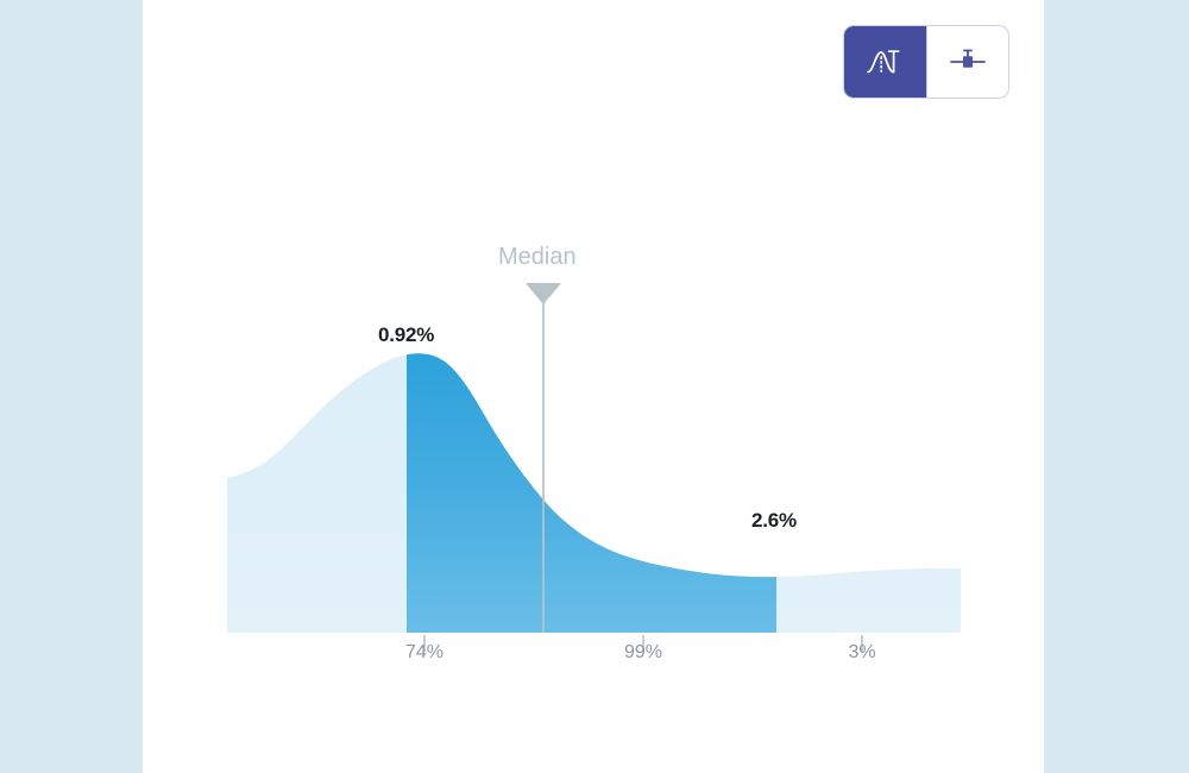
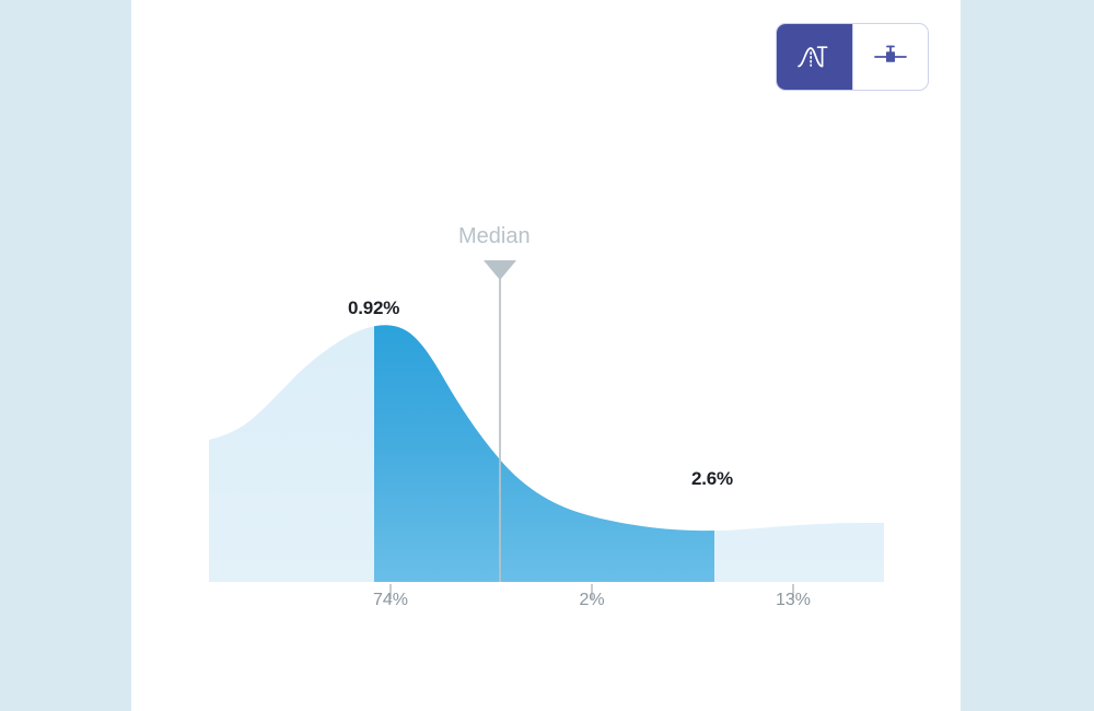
  0.92%
  2.6%
  Median
  74%
- 99%
+ 2%
- 3%
+ 13%
